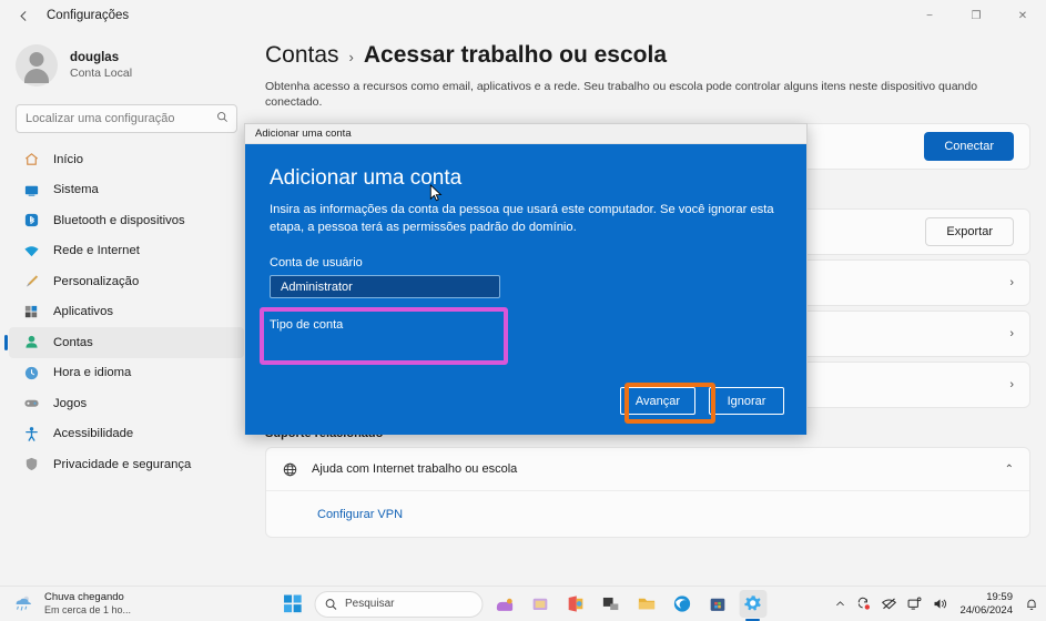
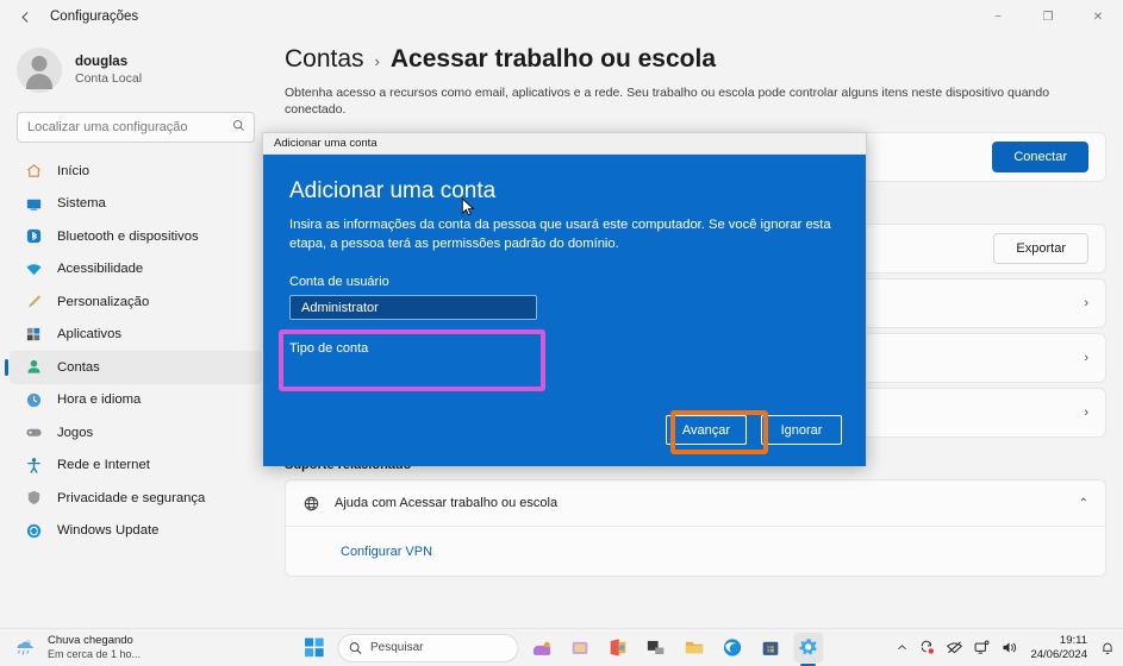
  Configurações
  −
  ❐
  ✕
  douglas
  Conta Local
  Localizar uma configuração
  Início
  Sistema
  Bluetooth e dispositivos
- Rede e Internet
+ Acessibilidade
  Personalização
  Aplicativos
  Contas
  Hora e idioma
  Jogos
- Acessibilidade
+ Rede e Internet
  Privacidade e segurança
+ Windows Update
  Contas
  ›
  Acessar trabalho ou escola
  Obtenha acesso a recursos como email, aplicativos e a rede. Seu trabalho ou escola pode controlar alguns itens neste dispositivo quando conectado.
  Conectar
  Exportar
  ›
  ›
  ›
- Ajuda com Internet trabalho ou escola
+ Ajuda com Acessar trabalho ou escola
  ⌃
  Configurar VPN
  Adicionar uma conta
  Adicionar uma conta
  Insira as informações da conta da pessoa que usará este computador. Se você ignorar esta etapa, a pessoa terá as permissões padrão do domínio.
  Conta de usuário
  Administrator
  Tipo de conta
  Avançar
  Ignorar
  Chuva chegando
  Em cerca de 1 ho...
  Pesquisar
- 19:59
+ 19:11
  24/06/2024
